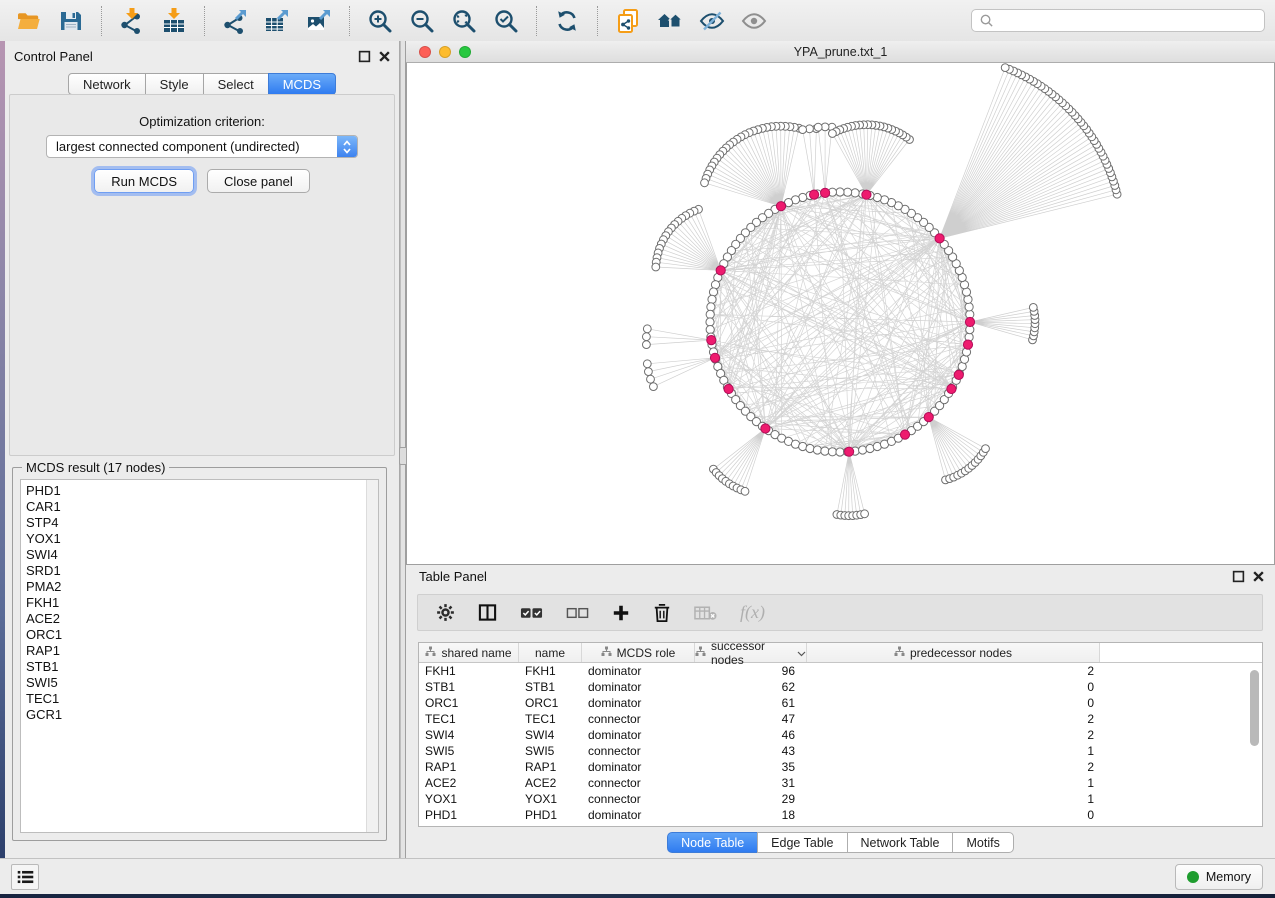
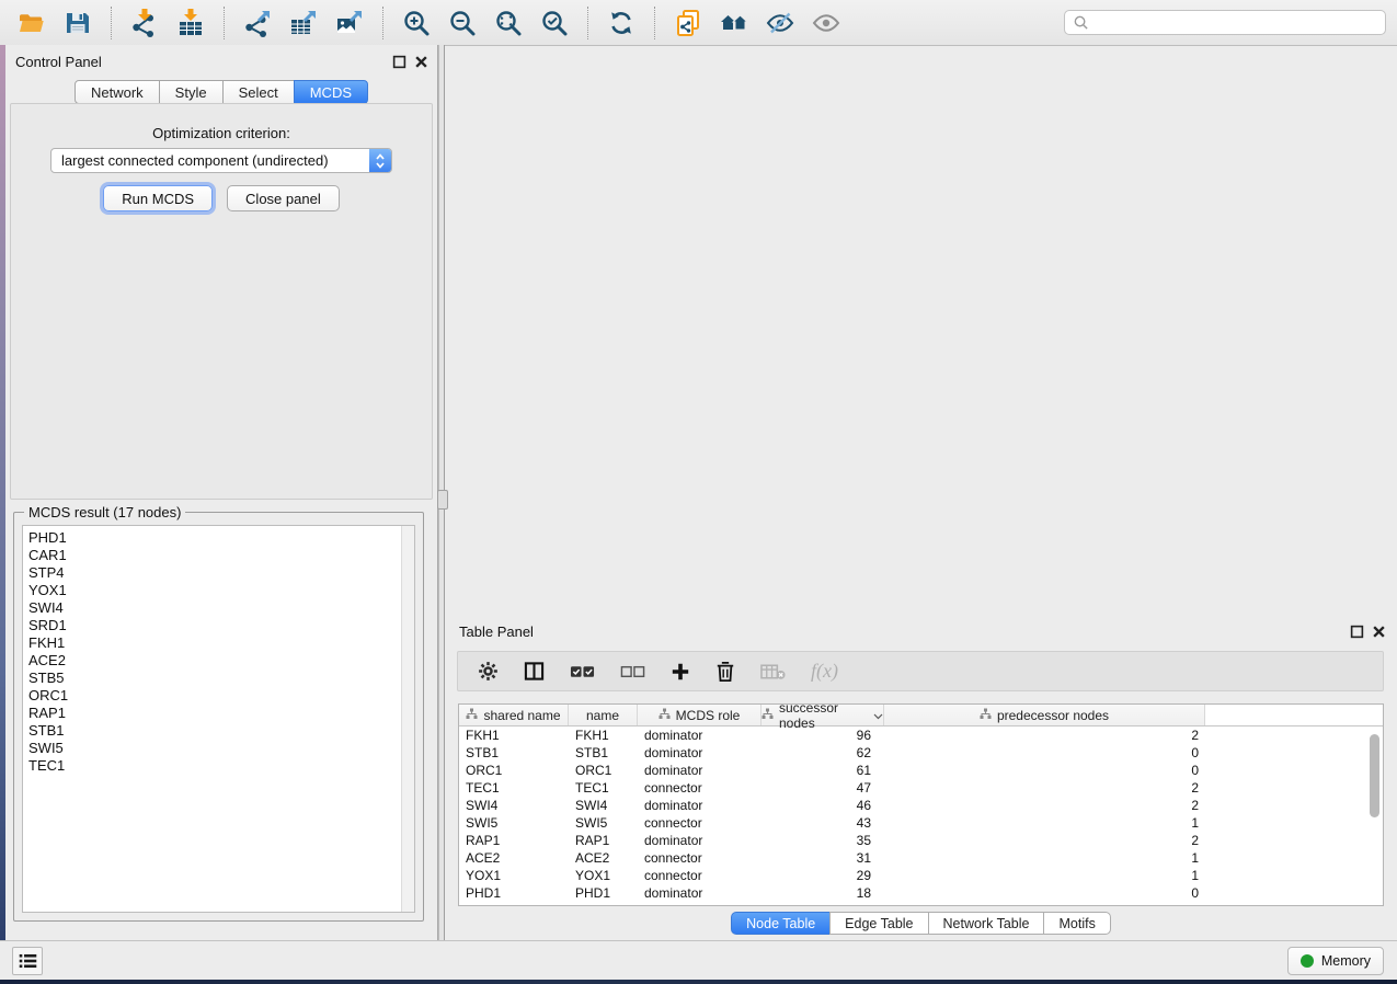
  Control Panel
  Network
  Style
  Select
  MCDS
  Optimization criterion:
  largest connected component (undirected)
  Run MCDS
  Close panel
  MCDS result (17 nodes)
  PHD1
  CAR1
  STP4
  YOX1
  SWI4
  SRD1
- PMA2
  FKH1
  ACE2
+ STB5
  ORC1
  RAP1
  STB1
  SWI5
  TEC1
- GCR1
- YPA_prune.txt_1
  Table Panel
  f(x)
  shared name
  name
  MCDS role
  successor nodes
  predecessor nodes
  FKH1
  FKH1
  dominator
  96
  2
  STB1
  STB1
  dominator
  62
  0
  ORC1
  ORC1
  dominator
  61
  0
  TEC1
  TEC1
  connector
  47
  2
  SWI4
  SWI4
  dominator
  46
  2
  SWI5
  SWI5
  connector
  43
  1
  RAP1
  RAP1
  dominator
  35
  2
  ACE2
  ACE2
  connector
  31
  1
  YOX1
  YOX1
  connector
  29
  1
  PHD1
  PHD1
  dominator
  18
  0
  Node Table
  Edge Table
  Network Table
  Motifs
  Memory
